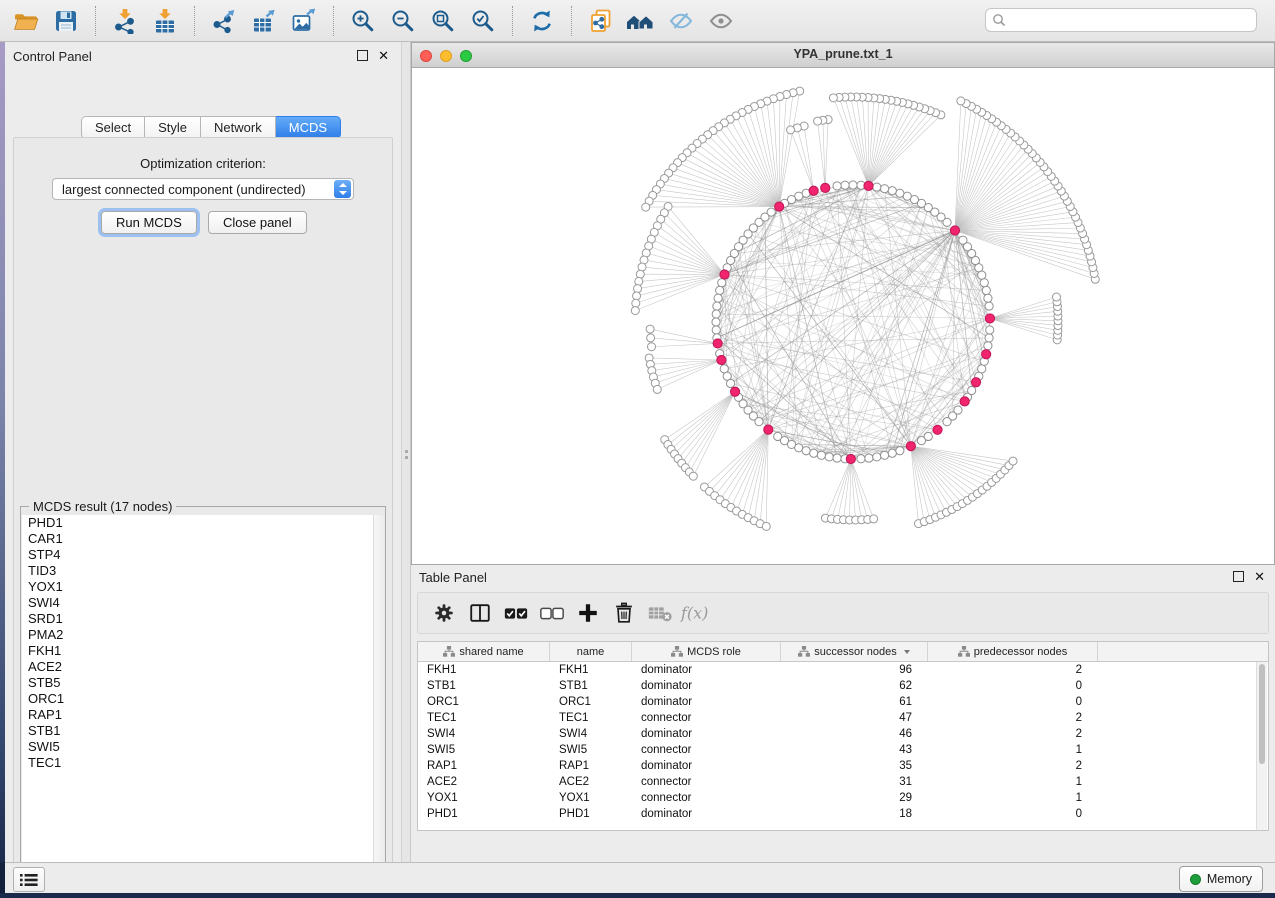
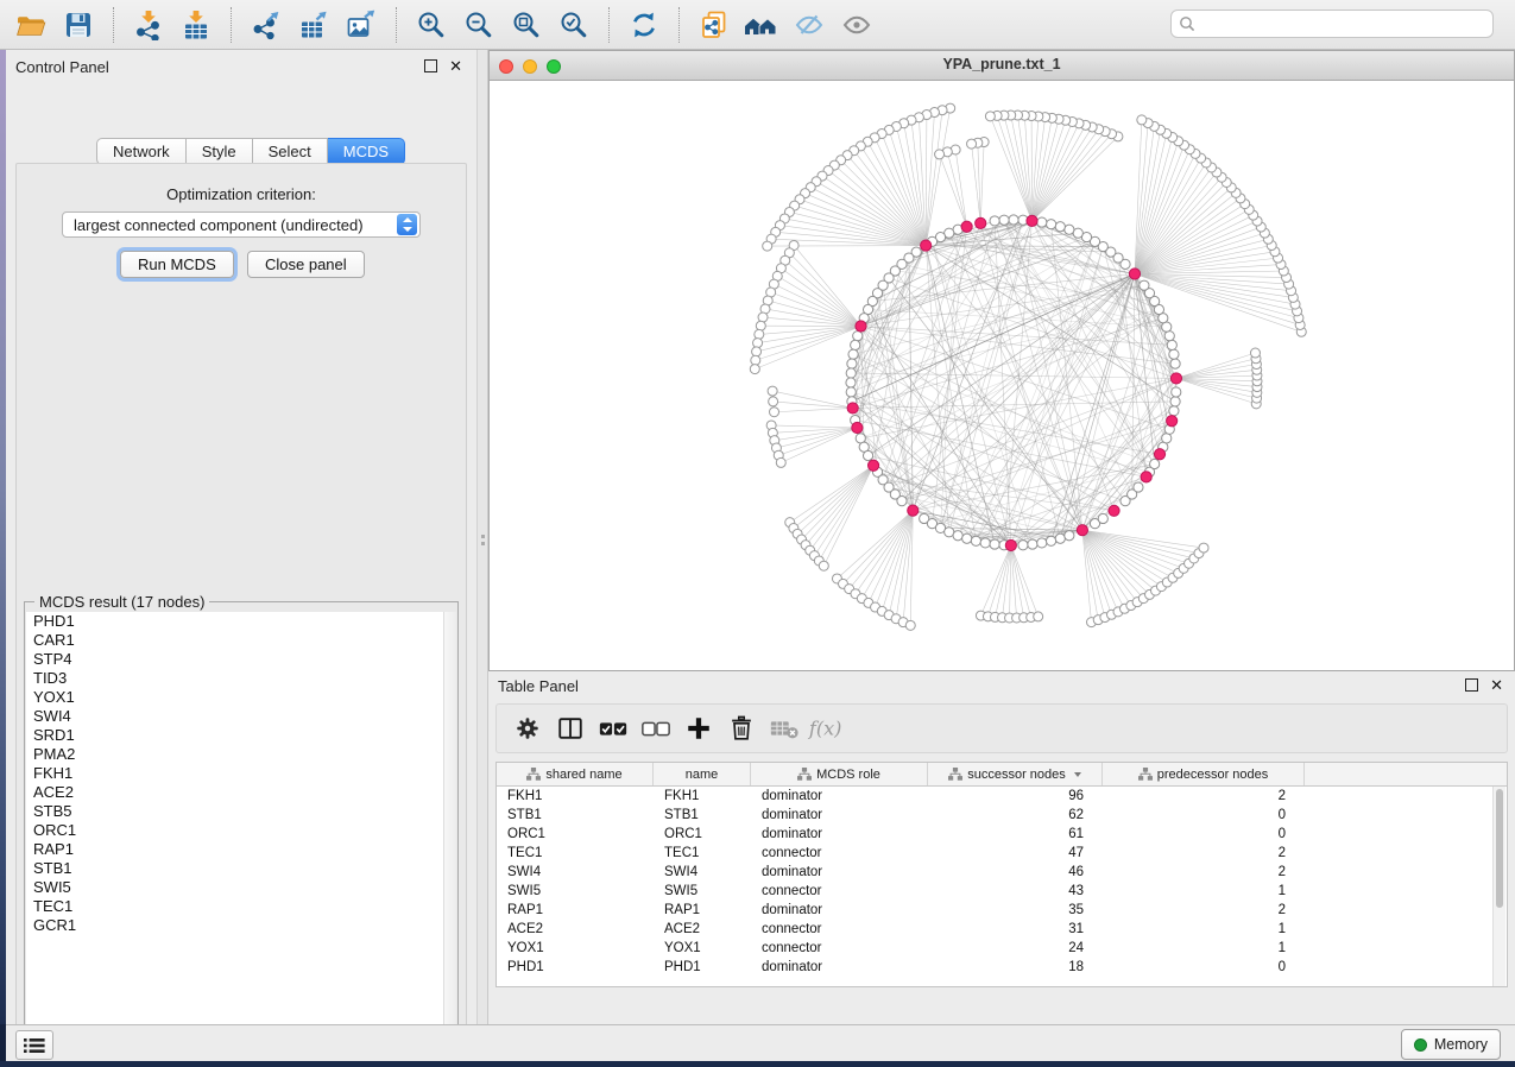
  Control Panel
  ✕
- Select
+ Network
  Style
- Network
+ Select
  MCDS
  Optimization criterion:
  largest connected component (undirected)
  Run MCDS
  Close panel
  MCDS result (17 nodes)
  PHD1
  CAR1
  STP4
  TID3
  YOX1
  SWI4
  SRD1
  PMA2
  FKH1
  ACE2
  STB5
  ORC1
  RAP1
  STB1
  SWI5
  TEC1
+ GCR1
  YPA_prune.txt_1
  Table Panel
  ✕
  f(x)
  shared name
  name
  MCDS role
  successor nodes
  predecessor nodes
  FKH1
  FKH1
  dominator
  96
  2
  STB1
  STB1
  dominator
  62
  0
  ORC1
  ORC1
  dominator
  61
  0
  TEC1
  TEC1
  connector
  47
  2
  SWI4
  SWI4
  dominator
  46
  2
  SWI5
  SWI5
  connector
  43
  1
  RAP1
  RAP1
  dominator
  35
  2
  ACE2
  ACE2
  connector
  31
  1
  YOX1
  YOX1
  connector
- 29
+ 24
  1
  PHD1
  PHD1
  dominator
  18
  0
  Memory
